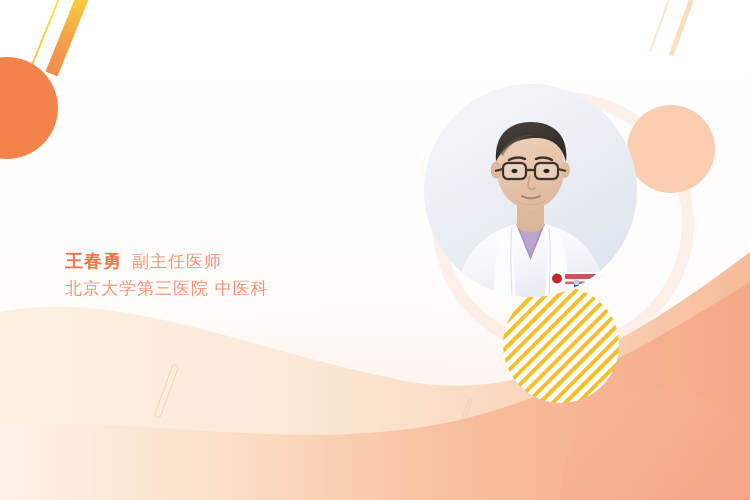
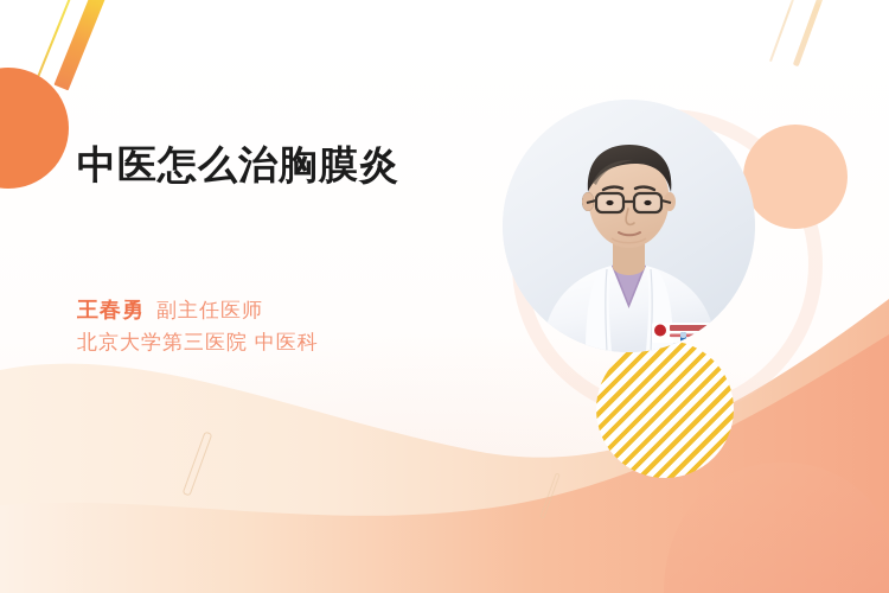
+ 中医怎么治胸膜炎
  王春勇 副主任医师
  北京大学第三医院 中医科
